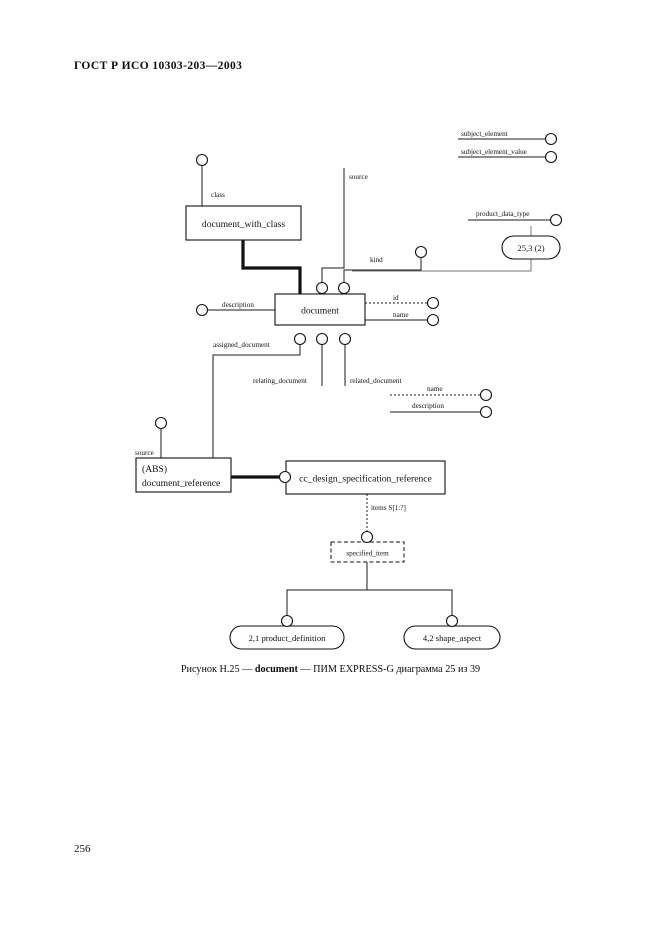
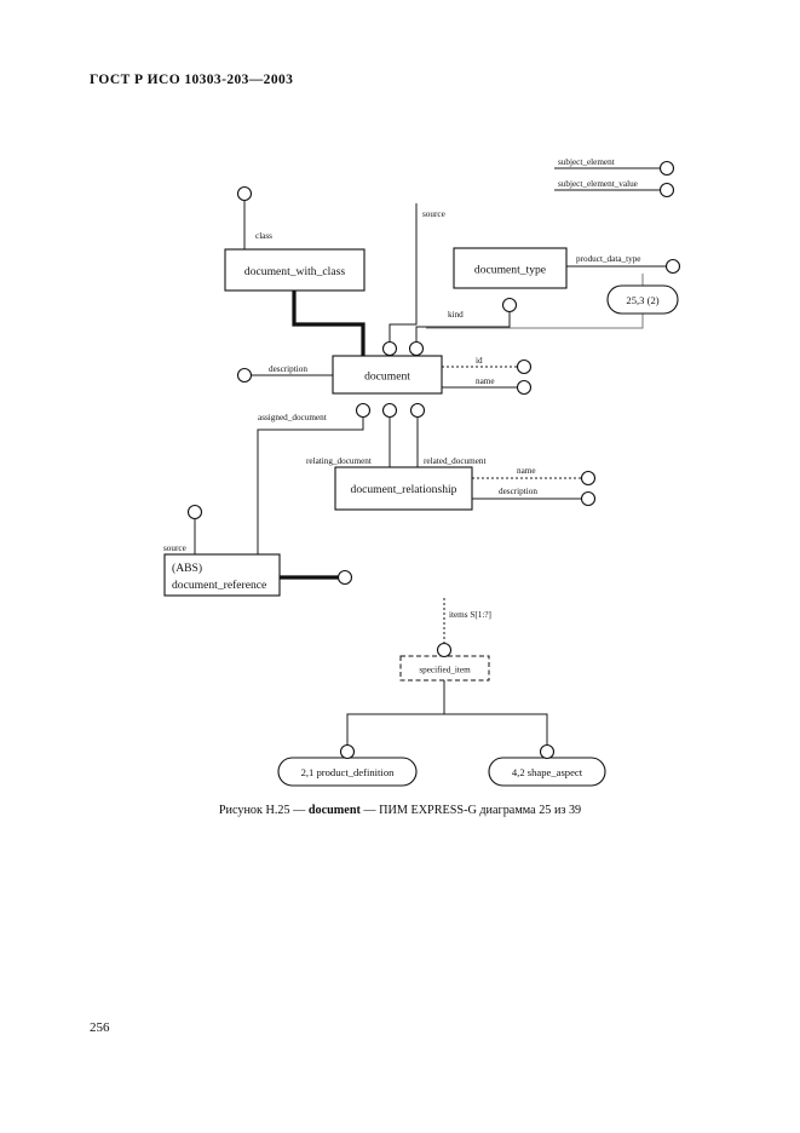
  ГОСТ Р ИСО 10303-203—2003
  document_with_class
+ document_type
  document
+ document_relationship
  (ABS)
  document_reference
- cc_design_specification_reference
  specified_item
  25,3 (2)
  2,1 product_definition
  4,2 shape_aspect
  subject_element
  subject_element_value
  source
  class
  product_data_type
  kind
  description
  id
  name
  assigned_document
  relating_document
  related_document
  name
  description
  source
  items S[1:?]
  Рисунок Н.25 — document — ПИМ EXPRESS-G диаграмма 25 из 39
  256
